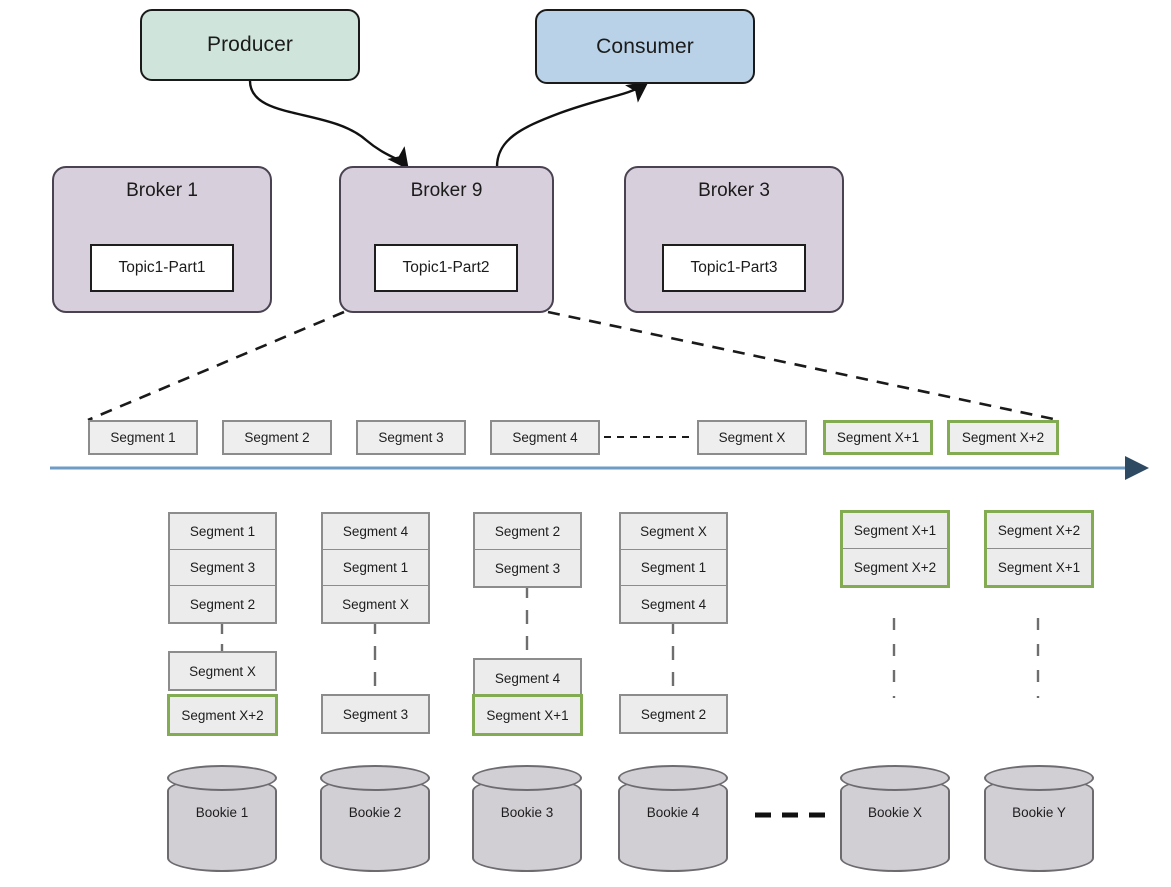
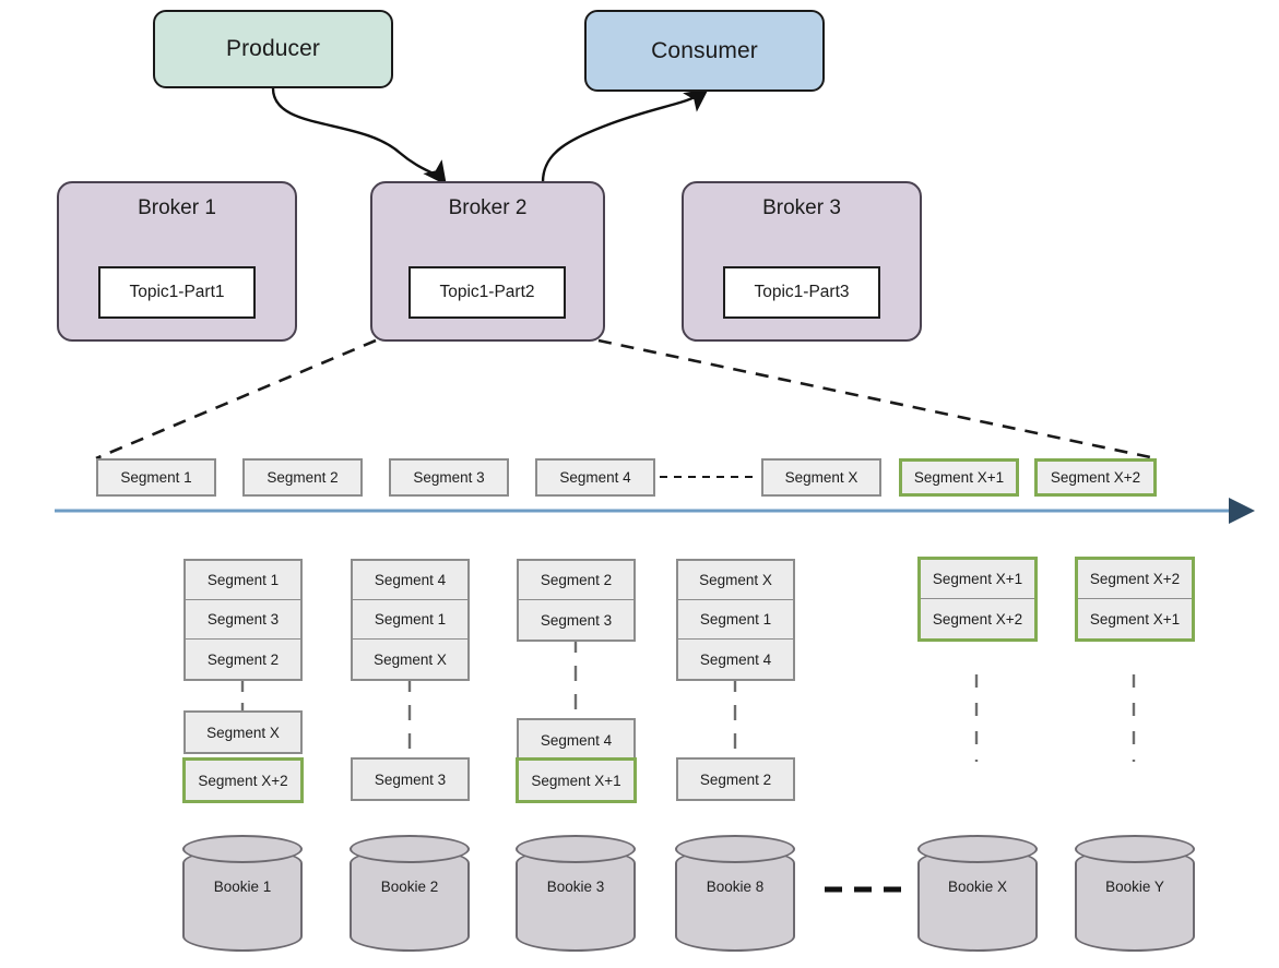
  Producer
  Consumer
  Broker 1
  Topic1-Part1
- Broker 9
+ Broker 2
  Topic1-Part2
  Broker 3
  Topic1-Part3
  Segment 1
  Segment 2
  Segment 3
  Segment 4
  Segment X
  Segment X+1
  Segment X+2
  Segment 1
  Segment 3
  Segment 2
  Segment X
  Segment X+2
  Segment 4
  Segment 1
  Segment X
  Segment 3
  Segment 2
  Segment 3
  Segment 4
  Segment X+1
  Segment X
  Segment 1
  Segment 4
  Segment 2
  Segment X+1
  Segment X+2
  Segment X+2
  Segment X+1
  Bookie 1
  Bookie 2
  Bookie 3
- Bookie 4
+ Bookie 8
  Bookie X
  Bookie Y
